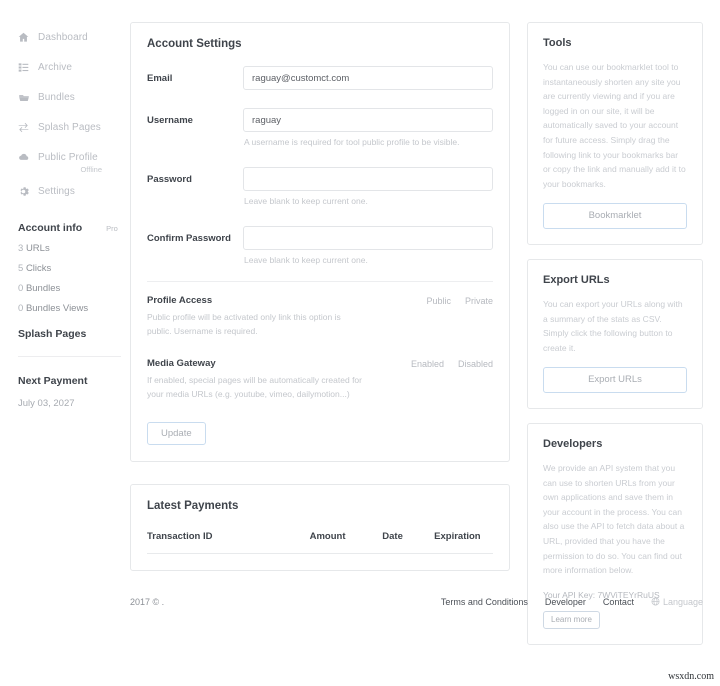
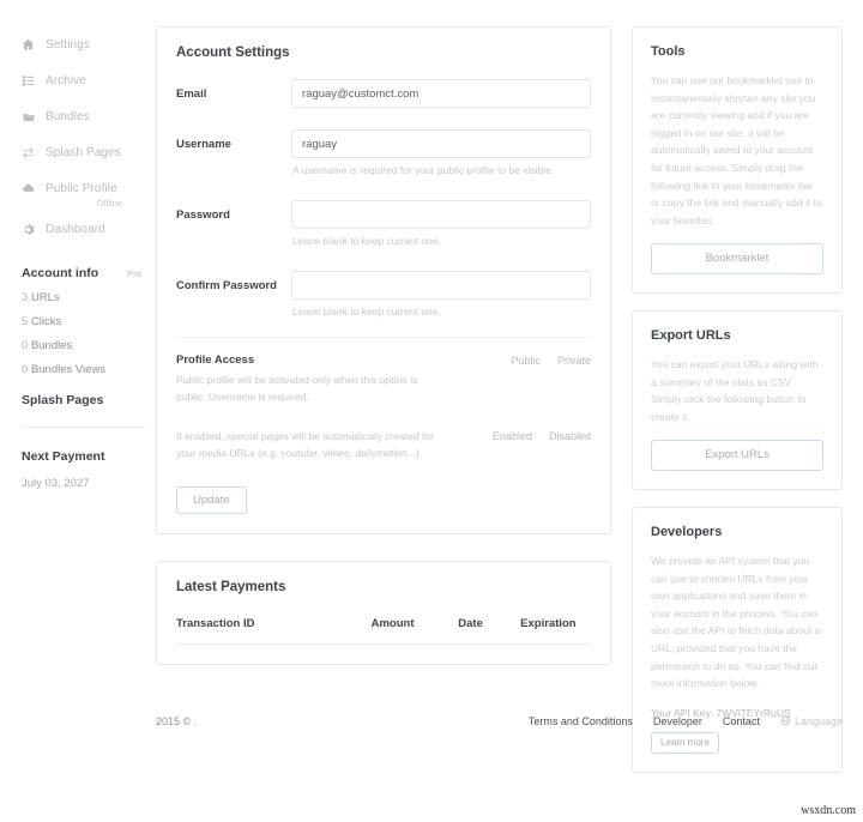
- Dashboard
+ Settings
  Archive
  Bundles
  Splash Pages
  Public Profile
  Offline
- Settings
+ Dashboard
  Account info
  Pro
  3 URLs
  5 Clicks
  0 Bundles
  0 Bundles Views
  Splash Pages
  Next Payment
  July 03, 2027
  Account Settings
  Email
  raguay@customct.com
  Username
  raguay
- A username is required for tool public profile to be visible.
+ A username is required for your public profile to be visible.
  Password
  Leave blank to keep current one.
  Confirm Password
  Leave blank to keep current one.
  Profile Access
- Public profile will be activated only link this option is public. Username is required.
+ Public profile will be activated only when this option is public. Username is required.
  Public
  Private
- Media Gateway
  If enabled, special pages will be automatically created for your media URLs (e.g. youtube, vimeo, dailymotion...)
  Enabled
  Disabled
  Update
  Latest Payments
  Transaction ID	Amount	Date	Expiration
  Tools
- You can use our bookmarklet tool to instantaneously shorten any site you are currently viewing and if you are logged in on our site, it will be automatically saved to your account for future access. Simply drag the following link to your bookmarks bar or copy the link and manually add it to your bookmarks.
+ You can use our bookmarklet tool to instantaneously shorten any site you are currently viewing and if you are logged in on our site, it will be automatically saved to your account for future access. Simply drag the following link to your bookmarks bar or copy the link and manually add it to your favorites.
  Bookmarklet
  Export URLs
  You can export your URLs along with a summary of the stats as CSV. Simply click the following button to create it.
  Export URLs
  Developers
  We provide an API system that you can use to shorten URLs from your own applications and save them in your account in the process. You can also use the API to fetch data about a URL, provided that you have the permission to do so. You can find out more information below.
  Your API Key: 7WViTEYrRuUS
  Learn more
- 2017 © .
+ 2015 © .
  Terms and Conditions
  Developer
  Contact
  Language
  wsxdn.com
